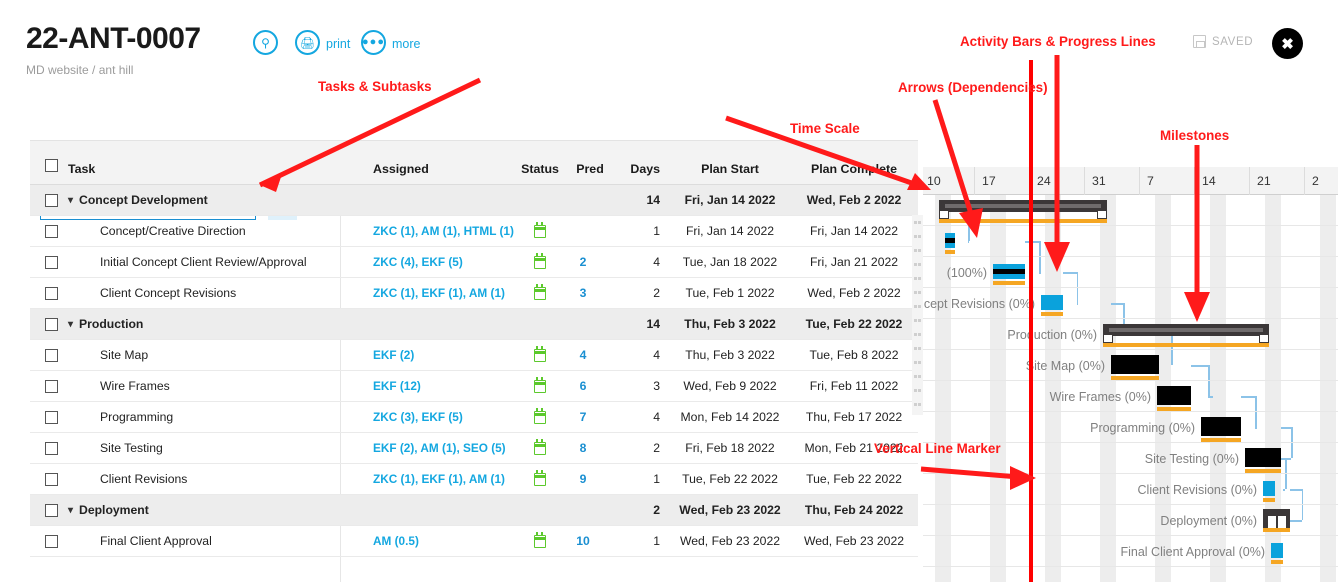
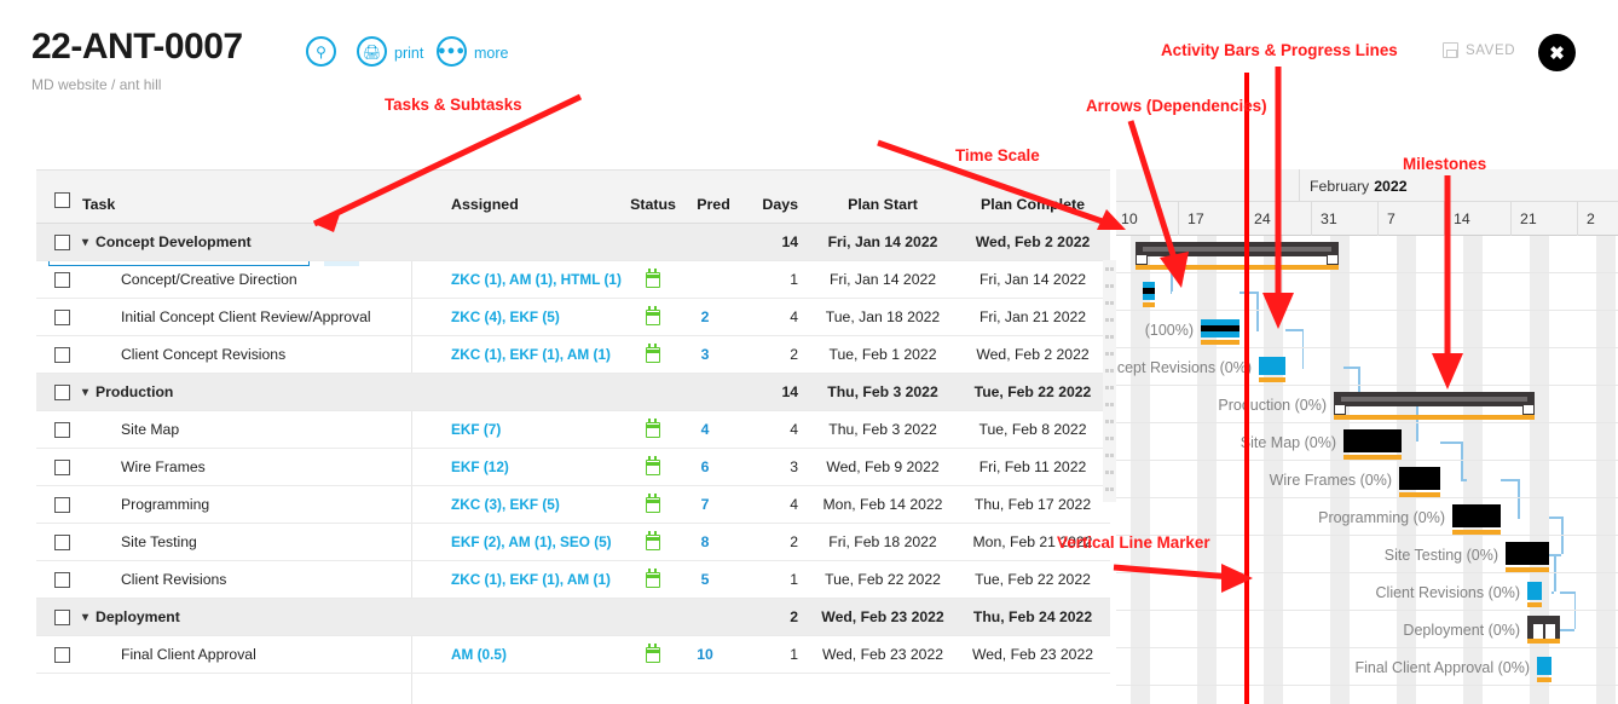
  22-ANT-0007
  MD website / ant hill
  ⚲
  🖨
  print
  ●●●
  more
  SAVED
  ✖
  Task
  Assigned
  Status
  Pred
  Days
  Plan Start
  Plan Comete
  ▾
  Concept Development
  14
  Fri, Jan 14 2022
  Wed, Feb 2 2022
  Concept/Creative Direction
  ZKC (1), AM (1), HTML (1)
  1
  Fri, Jan 14 2022
  Fri, Jan 14 2022
  Initial Concept Client Review/Approval
  ZKC (4), EKF (5)
  2
  4
  Tue, Jan 18 2022
  Fri, Jan 21 2022
  Client Concept Revisions
  ZKC (1), EKF (1), AM (1)
  3
  2
  Tue, Feb 1 2022
  Wed, Feb 2 2022
  ▾
  Production
  14
  Thu, Feb 3 2022
  Tue, Feb 22 2022
  Site Map
- EKF (2)
+ EKF (7)
  4
  4
  Thu, Feb 3 2022
  Tue, Feb 8 2022
  Wire Frames
  EKF (12)
  6
  3
  Wed, Feb 9 2022
  Fri, Feb 11 2022
  Programming
  ZKC (3), EKF (5)
  7
  4
  Mon, Feb 14 2022
  Thu, Feb 17 2022
  Site Testing
  EKF (2), AM (1), SEO (5)
  8
  2
  Fri, Feb 18 2022
  Mon, Feb 21 2022
  Client Revisions
  ZKC (1), EKF (1), AM (1)
- 9
+ 5
  1
  Tue, Feb 22 2022
  Tue, Feb 22 2022
  ▾
  Deployment
  2
  Wed, Feb 23 2022
  Thu, Feb 24 2022
  Final Client Approval
  AM (0.5)
  10
  1
  Wed, Feb 23 2022
  Wed, Feb 23 2022
+ February
+ 2022
  10
  17
  24
  31
  7
  14
  21
  2
  (100%)
  cept Revisions (0%
  Prouction (0%)
  ite Map (0%)
  Wire Frames (0%)
  Programming (0%)
  Site Testing (0%)
  Client Revisions (0%)
  Deployment (0%)
  Final Client Approval (0%)
  Tasks & Subtasks
  Time Scale
  Arrows (Dependencies)
  Activity Bars & Progress Lines
  Milestones
  Vertical Line Marker
